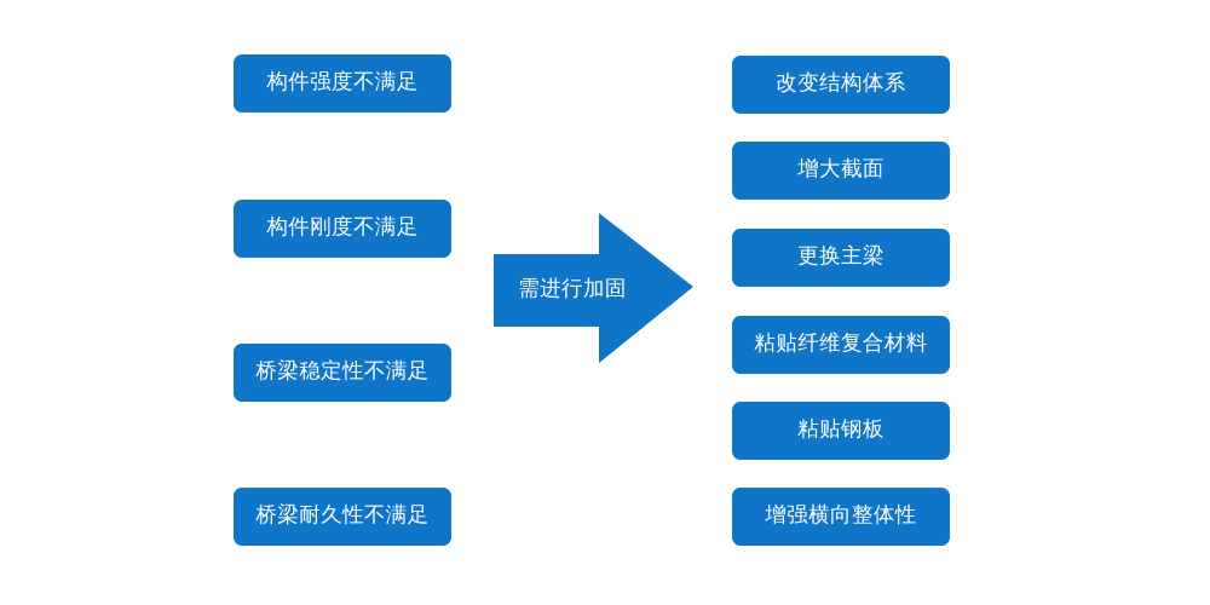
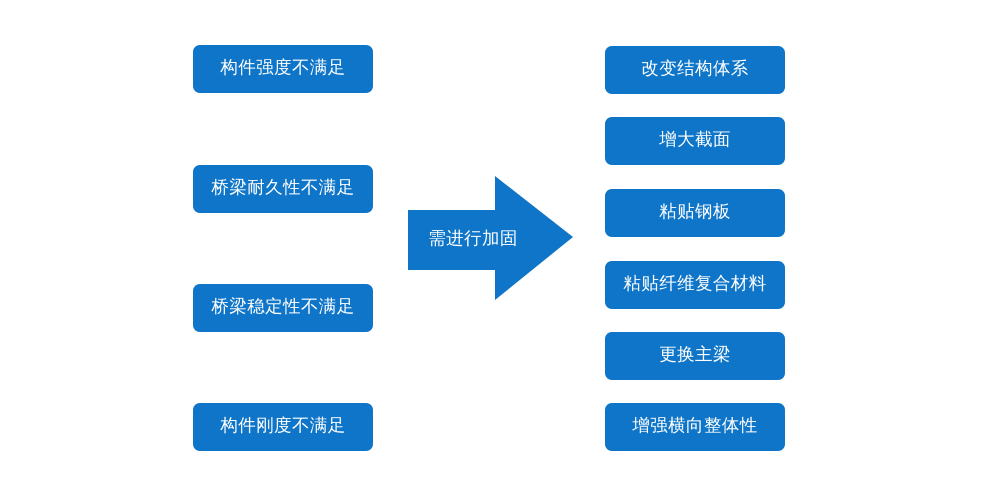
  构件强度不满足
- 构件刚度不满足
+ 桥梁耐久性不满足
  桥梁稳定性不满足
- 桥梁耐久性不满足
+ 构件刚度不满足
  需进行加固
  改变结构体系
  增大截面
- 更换主梁
+ 粘贴钢板
  粘贴纤维复合材料
- 粘贴钢板
+ 更换主梁
  增强横向整体性
